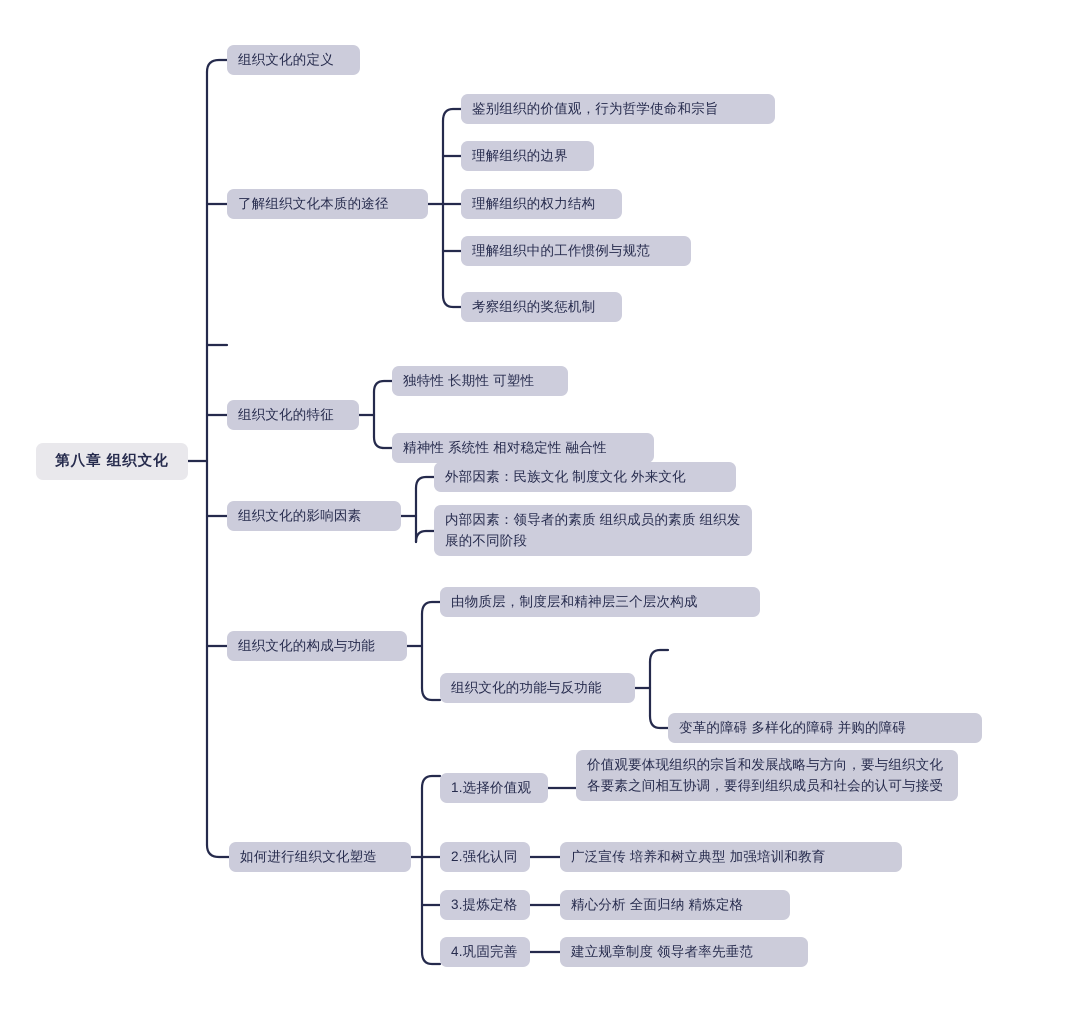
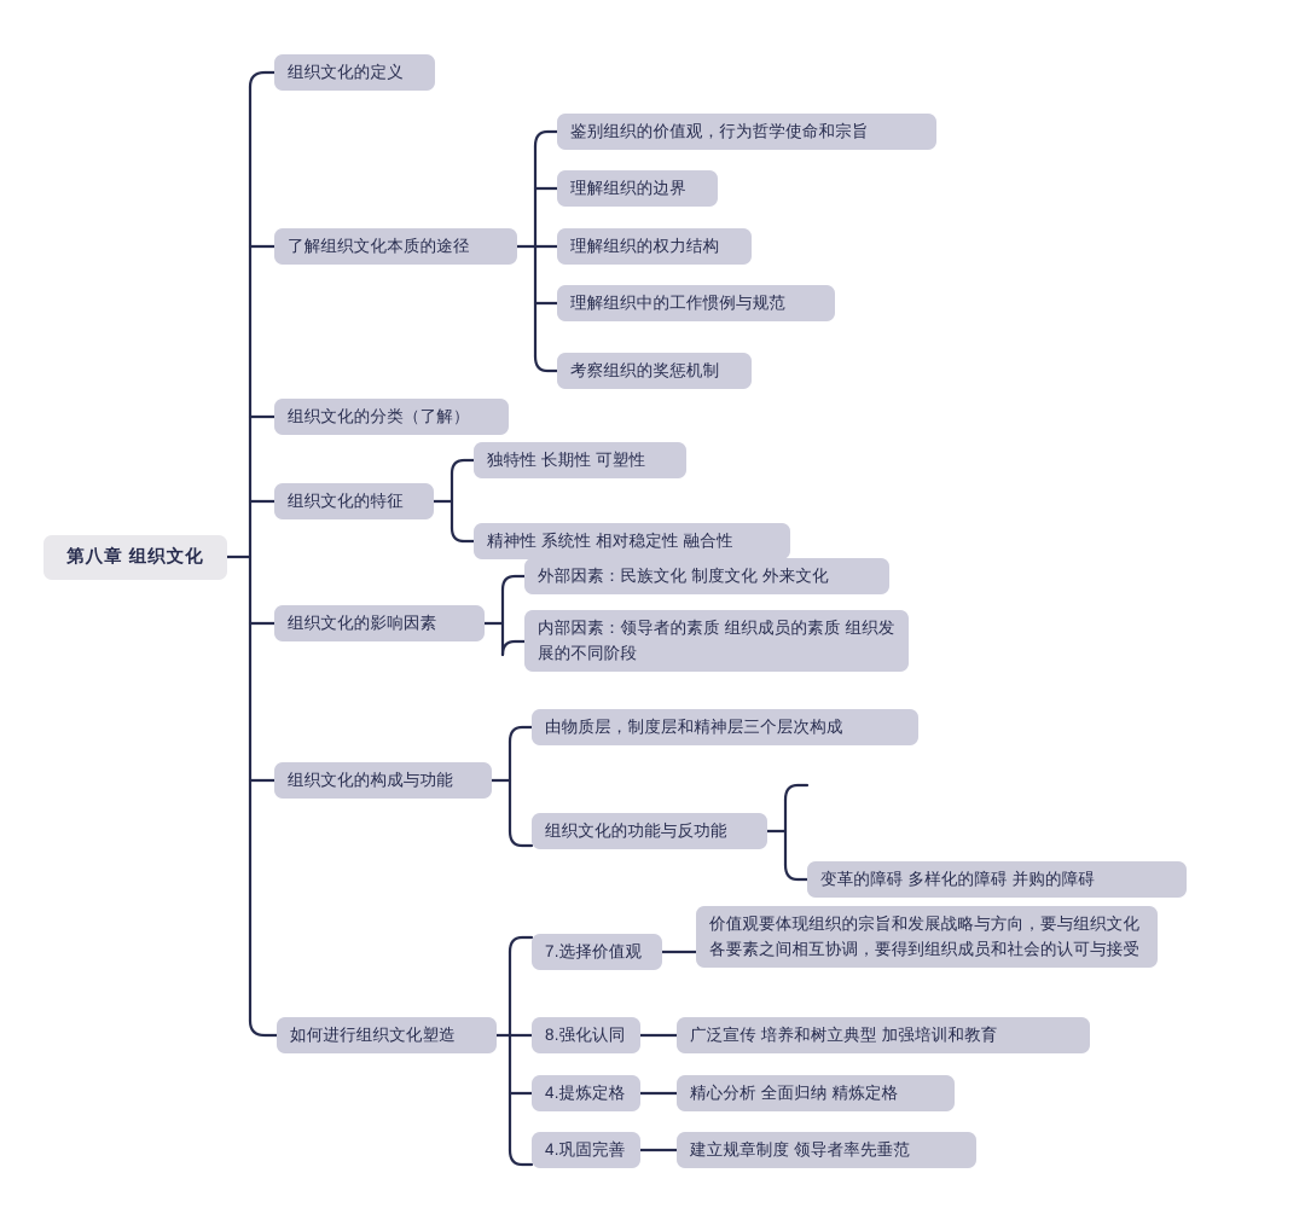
  第八章 组织文化
  组织文化的定义
  了解组织文化本质的途径
  鉴别组织的价值观，行为哲学使命和宗旨
  理解组织的边界
  理解组织的权力结构
  理解组织中的工作惯例与规范
  考察组织的奖惩机制
+ 组织文化的分类（了解）
  组织文化的特征
  独特性 长期性 可塑性
  精神性 系统性 相对稳定性 融合性
  组织文化的影响因素
  外部因素：民族文化 制度文化 外来文化
  内部因素：领导者的素质 组织成员的素质 组织发展的不同阶段
  组织文化的构成与功能
  由物质层，制度层和精神层三个层次构成
  组织文化的功能与反功能
  变革的障碍 多样化的障碍 并购的障碍
  如何进行组织文化塑造
- 1.选择价值观
+ 7.选择价值观
  价值观要体现组织的宗旨和发展战略与方向，要与组织文化各要素之间相互协调，要得到组织成员和社会的认可与接受
- 2.强化认同
+ 8.强化认同
  广泛宣传 培养和树立典型 加强培训和教育
- 3.提炼定格
+ 4.提炼定格
  精心分析 全面归纳 精炼定格
  4.巩固完善
  建立规章制度 领导者率先垂范
